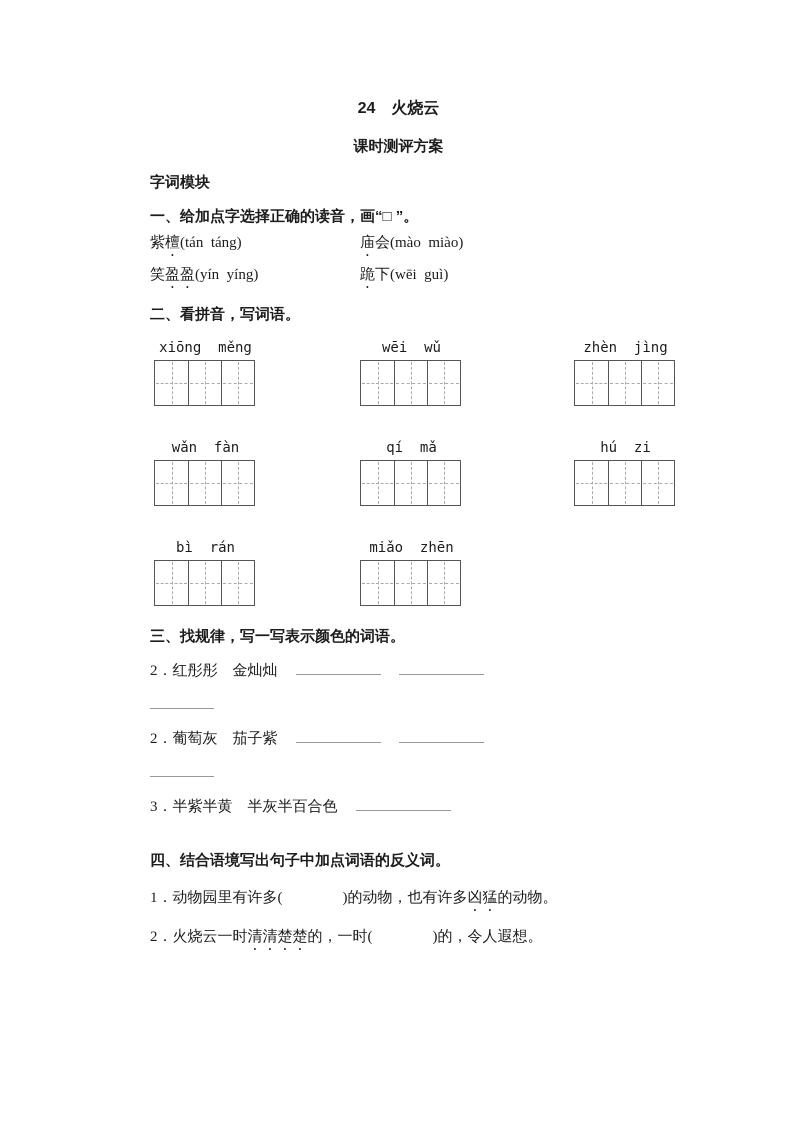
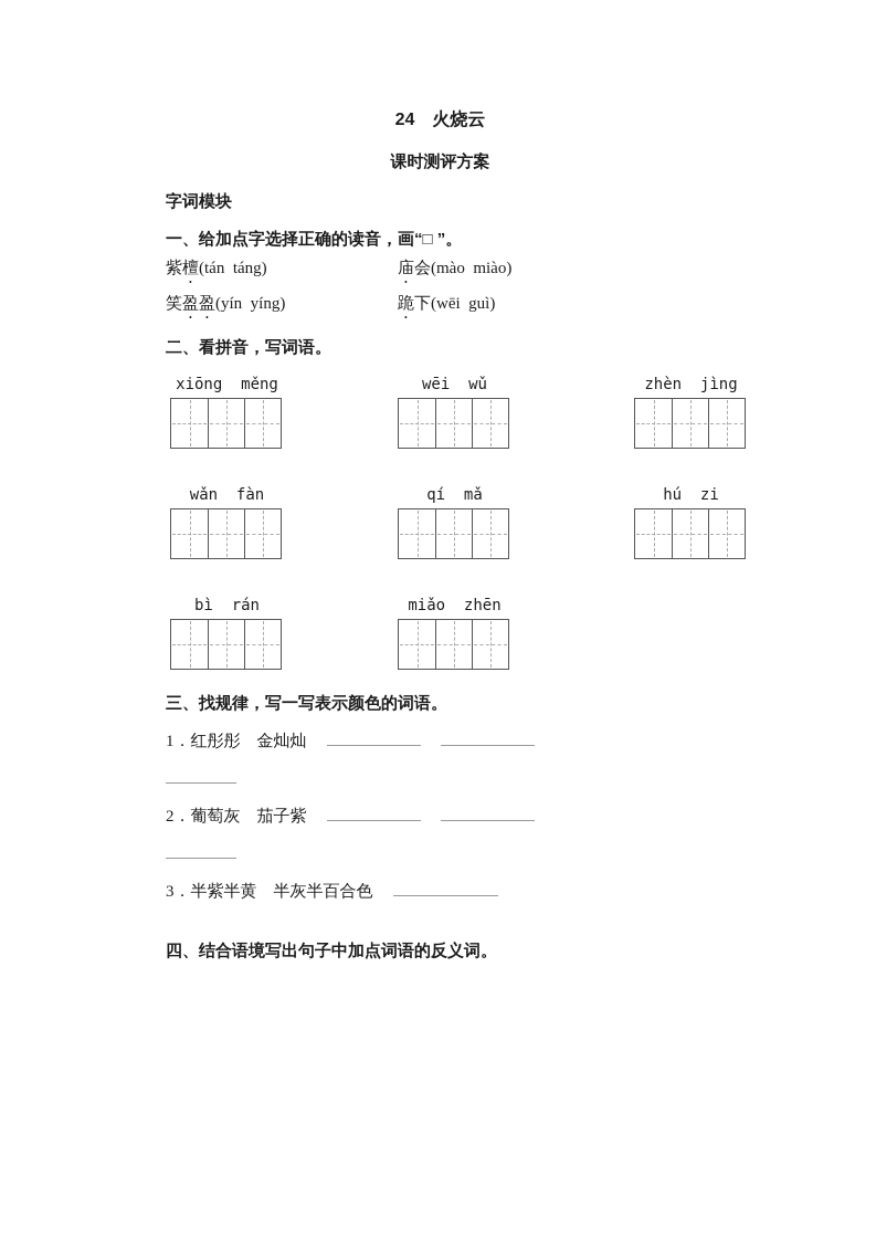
  24 火烧云
  课时测评方案
  字词模块
  一、给加点字选择正确的读音，画“□ ”。
  紫檀(tán táng)
  庙会(mào miào)
  笑盈盈(yín yíng)
  跪下(wēi guì)
  二、看拼音，写词语。
  xiōng měng
  wēi wǔ
  zhèn jìng
  wǎn fàn
  qí mǎ
  hú zi
  bì rán
  miǎo zhēn
  三、找规律，写一写表示颜色的词语。
- 2．红彤彤 金灿灿
+ 1．红彤彤 金灿灿
  2．葡萄灰 茄子紫
  3．半紫半黄 半灰半百合色
  四、结合语境写出句子中加点词语的反义词。
- 1．动物园里有许多( )的动物，也有许多凶猛的动物。
- 2．火烧云一时清清楚楚的，一时( )的，令人遐想。
